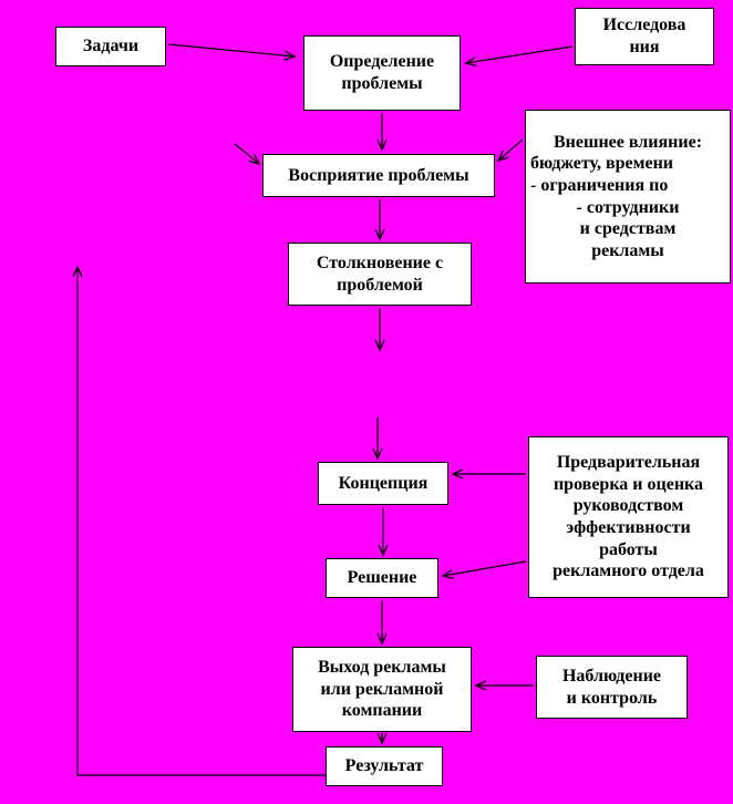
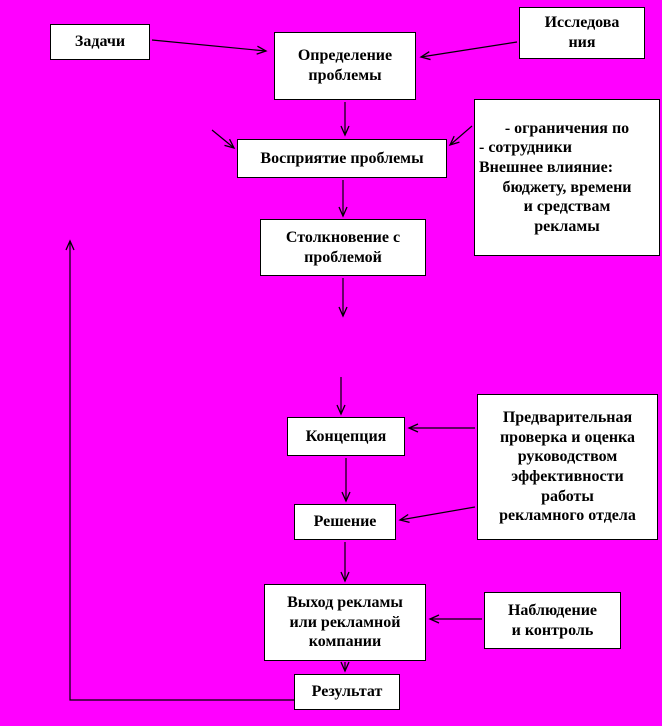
  Задачи
  Исследова
  ния
  Определение
  проблемы
  Восприятие проблемы
- Внешнее влияние:
+ - ограничения по
- бюджету, времени
+ - сотрудники
- - ограничения по
+ Внешнее влияние:
- - сотрудники
+ бюджету, времени
  и средствам
  рекламы
  Столкновение с
  проблемой
  Концепция
  Предварительная
  проверка и оценка
  руководством
  эффективности
  работы
  рекламного отдела
  Решение
  Выход рекламы
  или рекламной
  компании
  Наблюдение
  и контроль
  Результат
